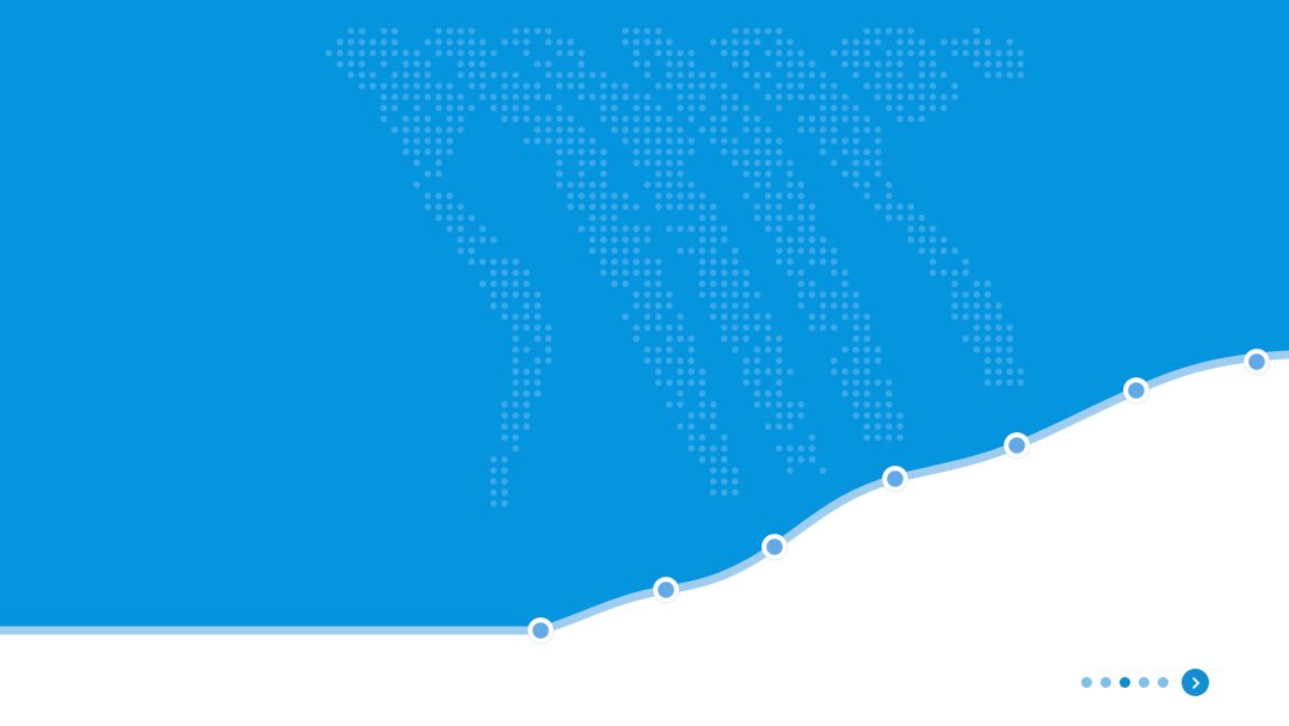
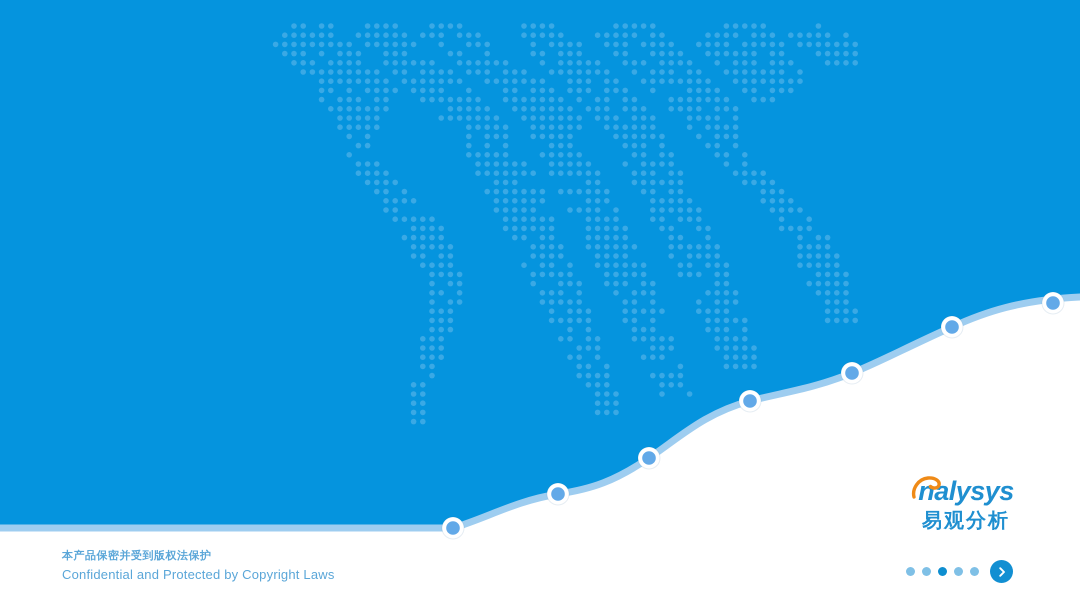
+ 本产品保密并受到版权法保护
+ Confidential and Protected by Copyright Laws
+ nalysys
+ 易观分析
